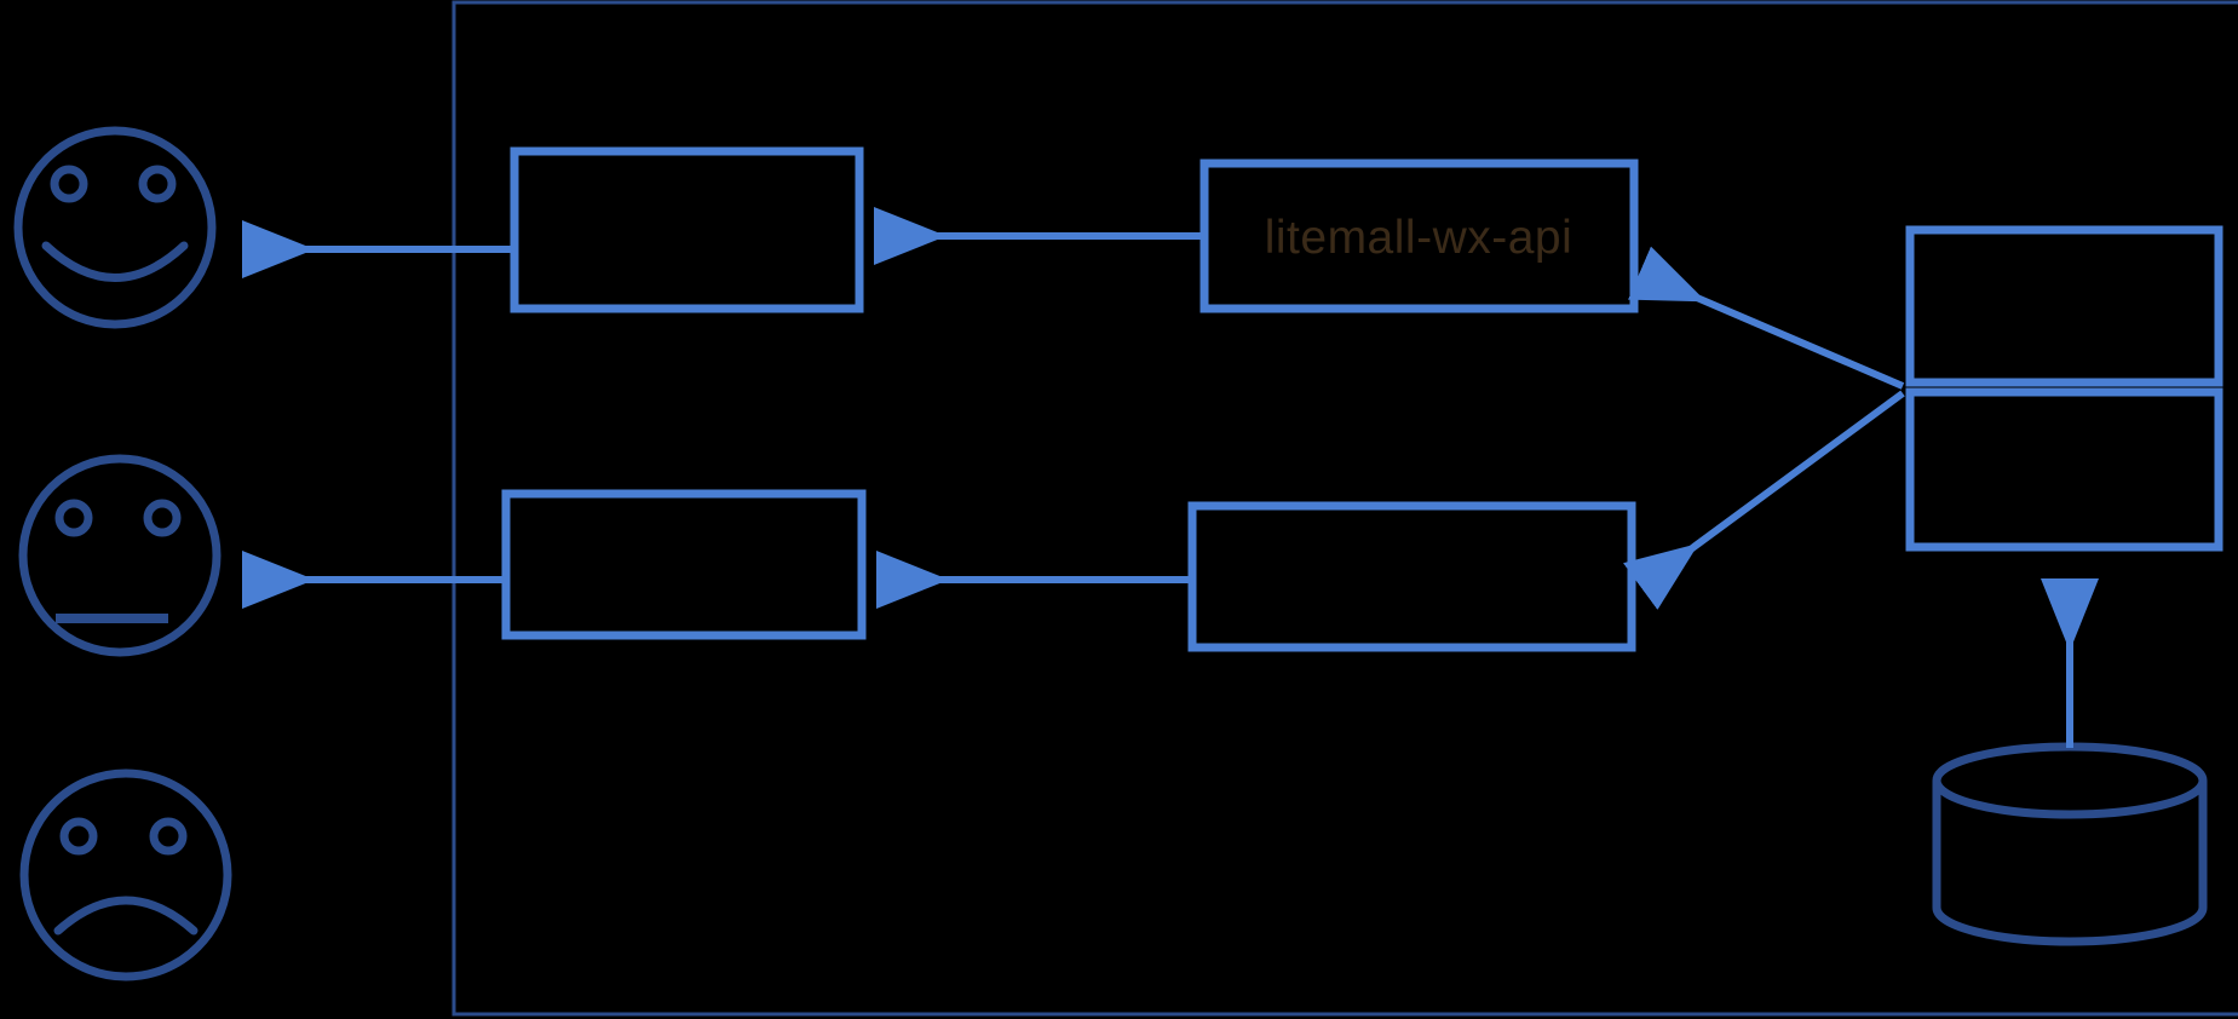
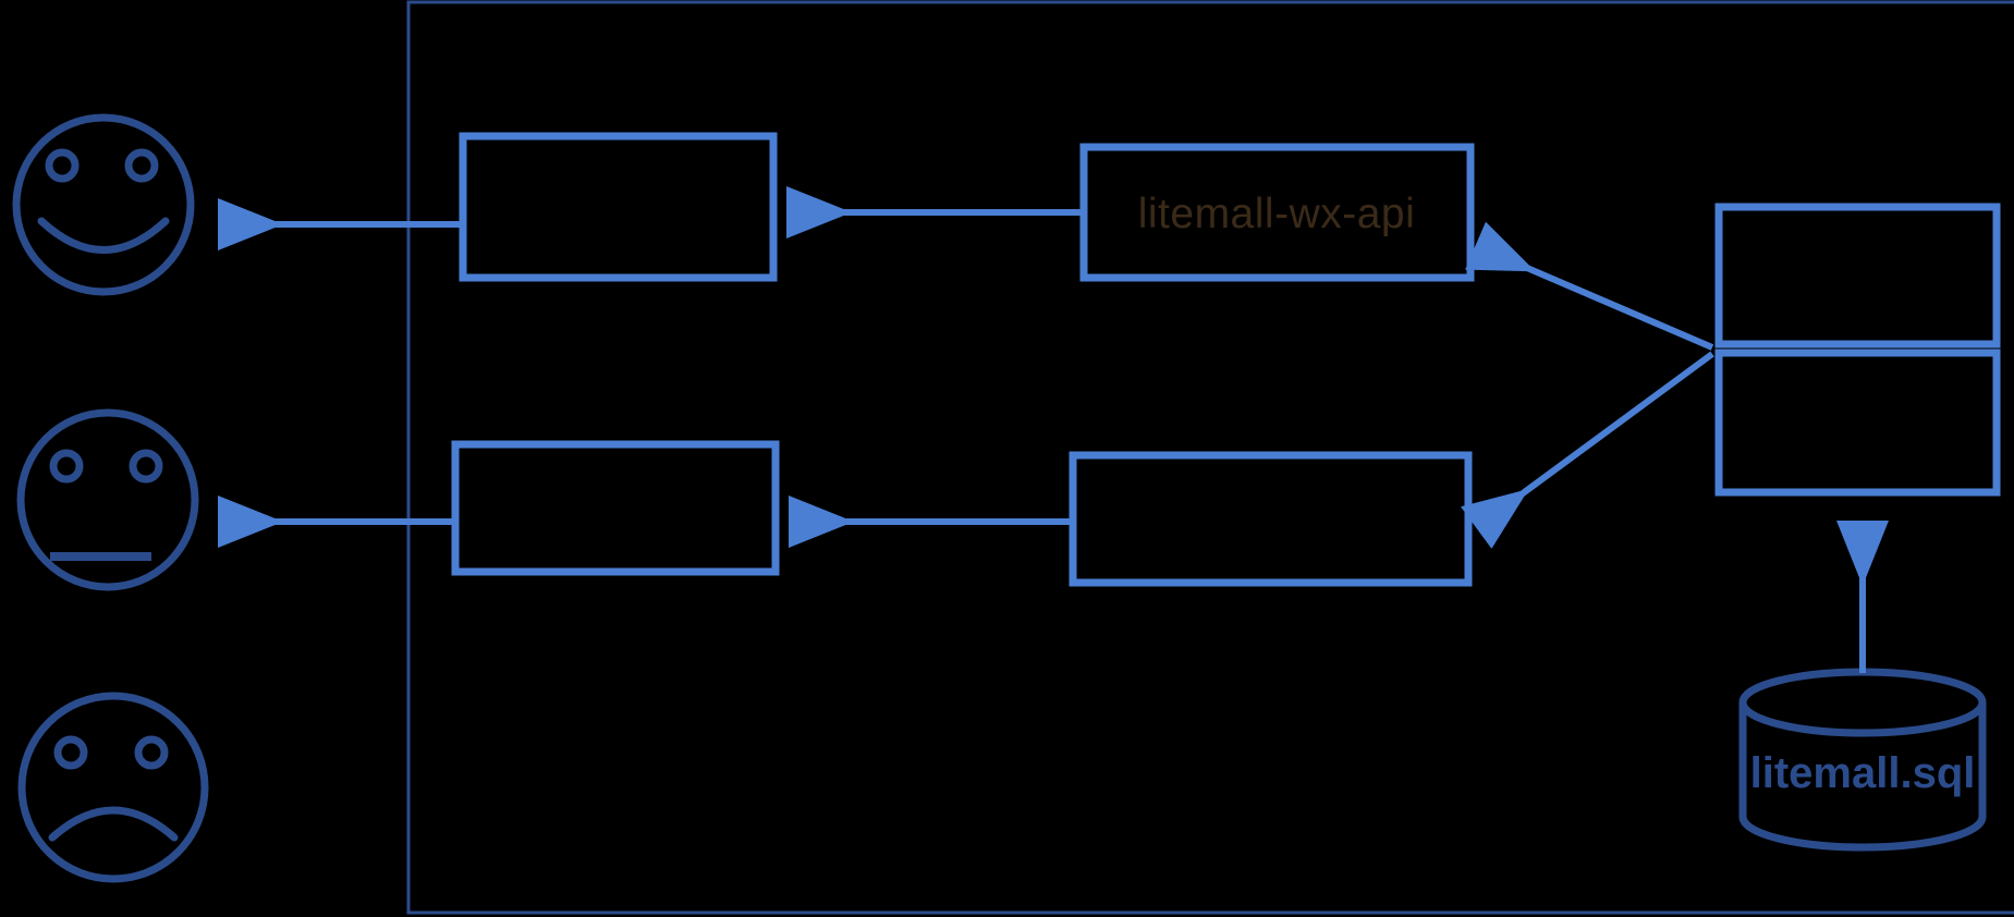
  litemall-wx-api
+ litemall.sql
